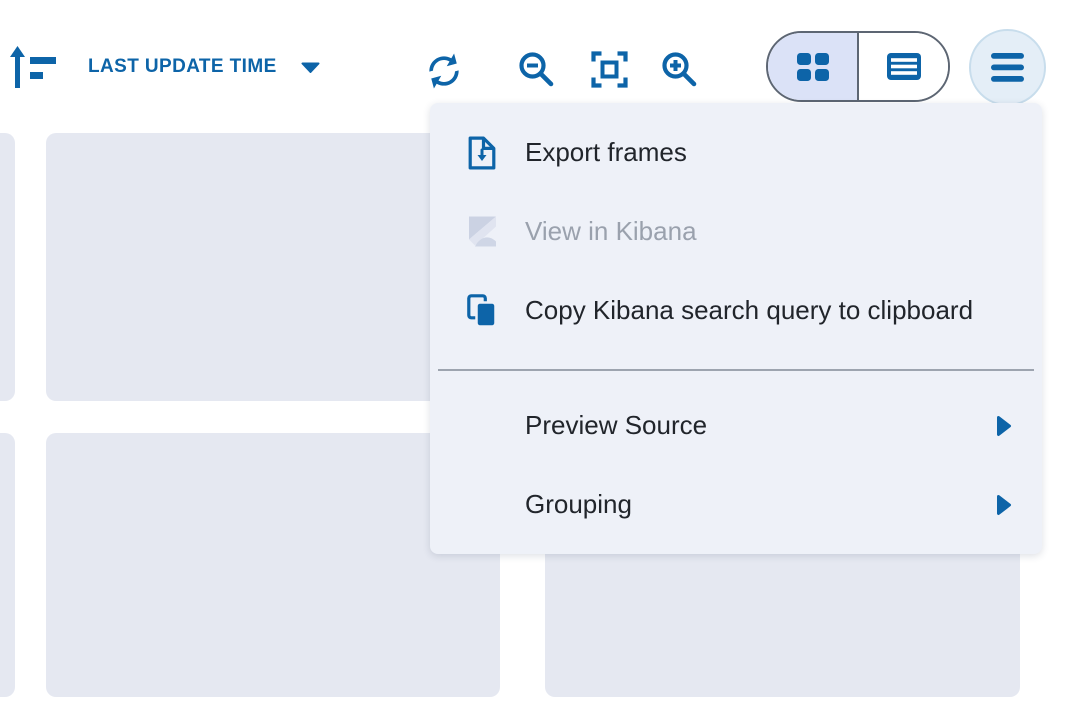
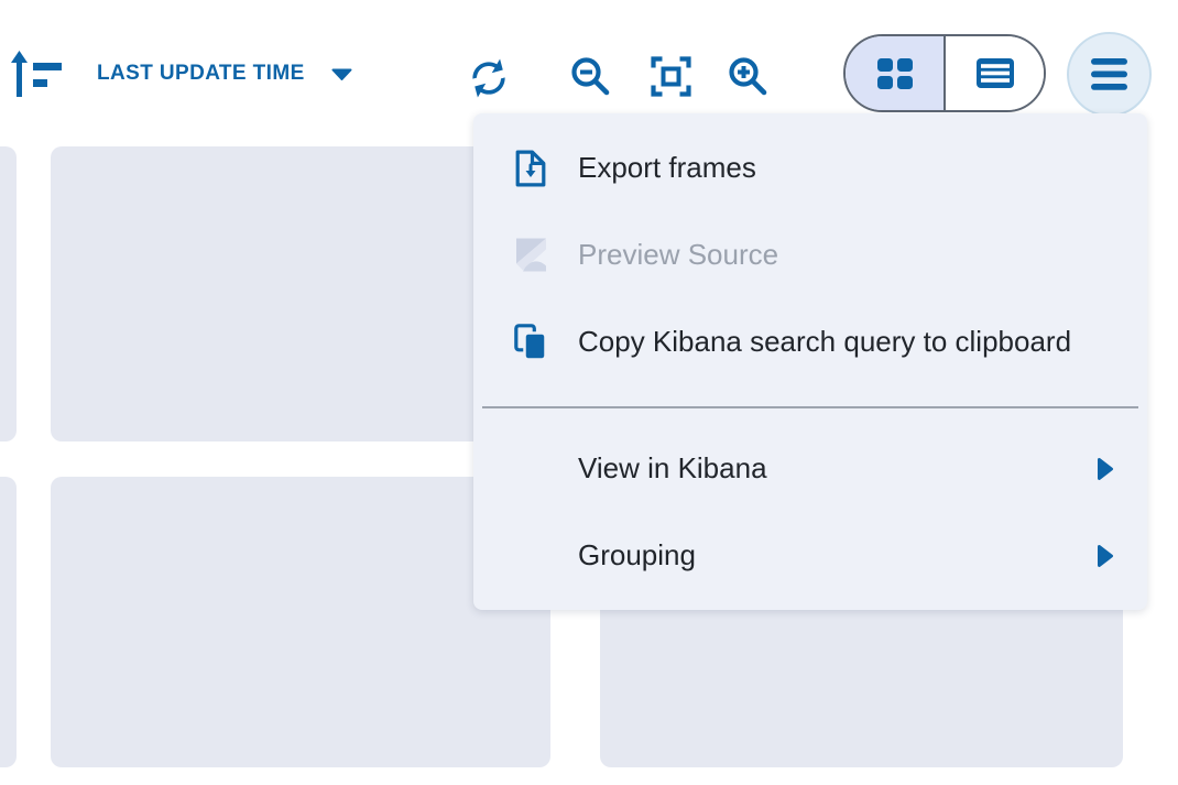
  LAST UPDATE TIME
  Export frames
- View in Kibana
+ Preview Source
  Copy Kibana search query to clipboard
- Preview Source
+ View in Kibana
  Grouping
